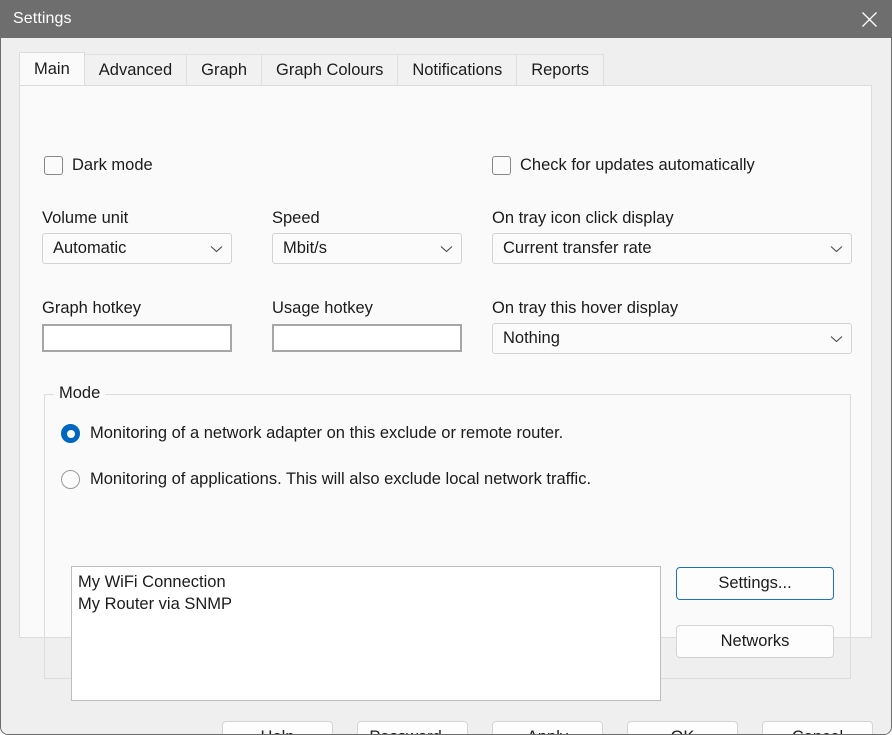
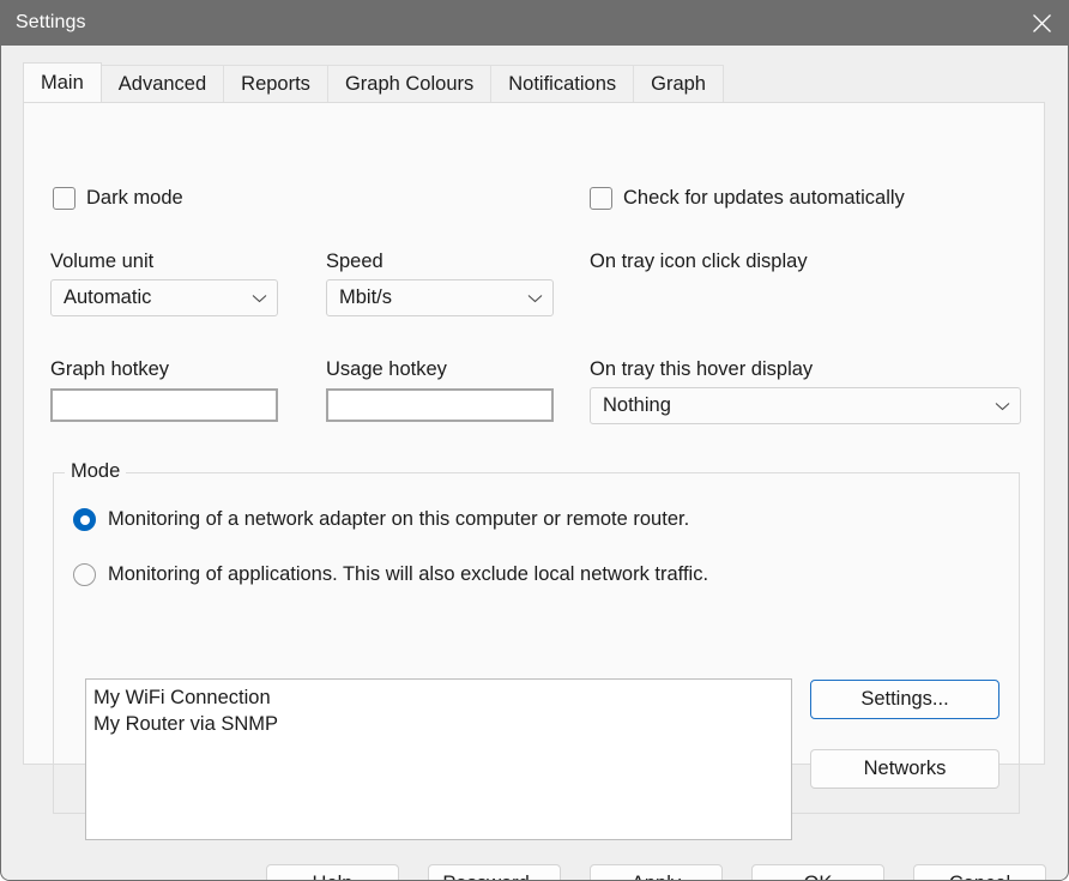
  Settings
  Main
  Advanced
- Graph
+ Reports
  Graph Colours
  Notifications
- Reports
+ Graph
  Dark mode
  Check for updates automatically
  Volume unit
  Automatic
  Speed
  Mbit/s
  On tray icon click display
- Current transfer rate
  Graph hotkey
  Usage hotkey
  On tray this hover display
  Nothing
  Mode
- Monitoring of a network adapter on this exclude or remote router.
+ Monitoring of a network adapter on this computer or remote router.
  Monitoring of applications. This will also exclude local network traffic.
  My WiFi Connection
  My Router via SNMP
  Settings...
  Networks
